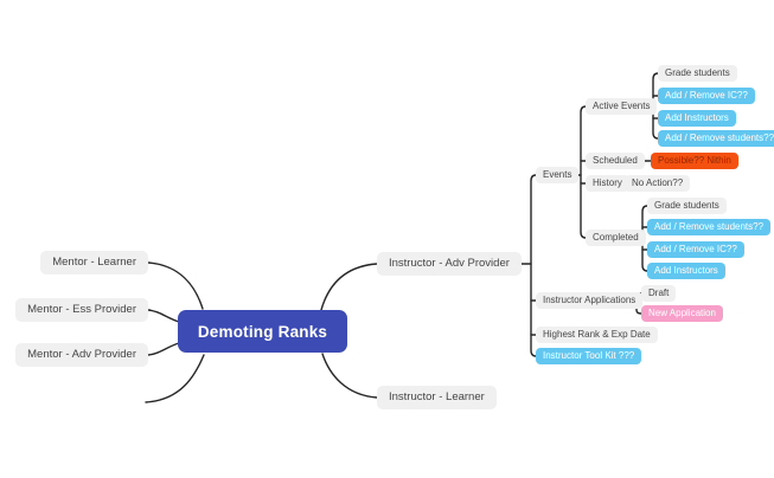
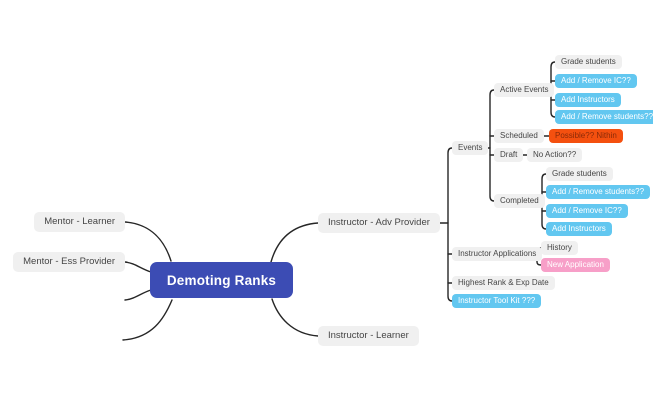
  Demoting Ranks
  Mentor - Learner
  Mentor - Ess Provider
- Mentor - Adv Provider
  Instructor - Adv Provider
  Instructor - Learner
  Events
  Instructor Applications
  Highest Rank & Exp Date
  Instructor Tool Kit ???
  Active Events
  Scheduled
- History
+ Draft
  Completed
  Grade students
  Add / Remove IC??
  Add Instructors
  Add / Remove students??
  Possible?? Nithin
  No Action??
  Grade students
  Add / Remove students??
  Add / Remove IC??
  Add Instructors
- Draft
+ History
  New Application
